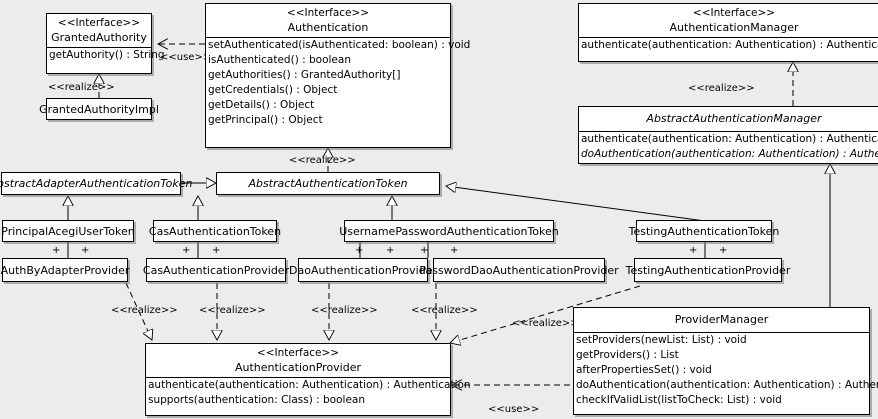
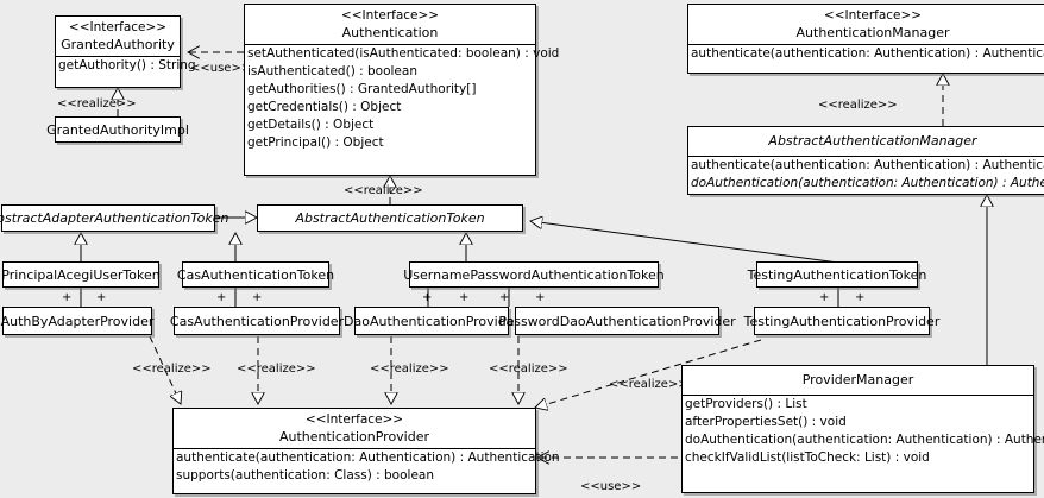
  +
  +
  +
  +
  +
  +
  +
  +
  +
  +
  <<use>
  <<realize>>
  <<realize>>
  <<realize>>
  <<realize>>
  <<realize>>
  <<realize>>
  <<realize>>
  <<realize>
  <<use>>
  <<Interface>>
  GrantedAuthority
  getAuthority() : String
  GrantedAuthorityImpl
  <<Interface>>
  Authentication
  setAuthenticated(isAuthenticated: boolean) : void
  isAuthenticated() : boolean
  getAuthorities() : GrantedAuthority[]
  getCredentials() : Object
  getDetails() : Object
  getPrincipal() : Object
  <<Interface>>
  AuthenticationManager
  authenticate(authentication: Authentication) : Authentic
  AbstractAuthenticationManager
  authenticate(authentication: Authentication) : Authentic
  doAuthentication(authentication: Authentication) : Auth
  bstractAdapterAuthenticationToken
  AbstractAuthenticationToken
  PrincipalAcegiUserToken
  CasAuthenticationToken
  UsernamePasswordAuthenticationToken
  TestingAuthenticationToken
  AuthByAdapterProvider
  CasAuthenticationProvider
  DaoAuthenticationProvide
  PasswordDaoAuthenticationProvider
  TestingAuthenticationProvider
  <<Interface>>
  AuthenticationProvider
  authenticate(authentication: Authentication) : Authentication
  supports(authentication: Class) : boolean
  ProviderManager
- setProviders(newList: List) : void
  getProviders() : List
  afterPropertiesSet() : void
  doAuthentication(authentication: Authentication) : Authe
  checkIfValidList(listToCheck: List) : void
